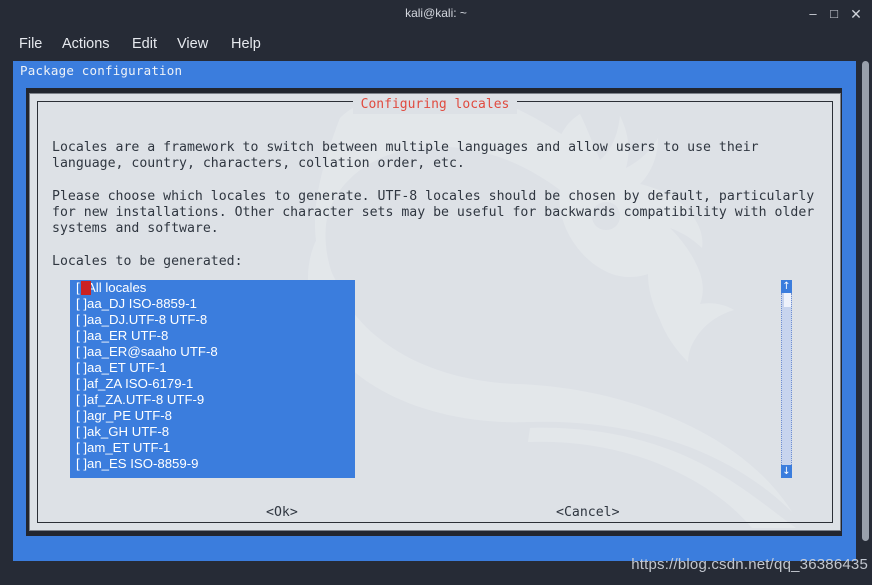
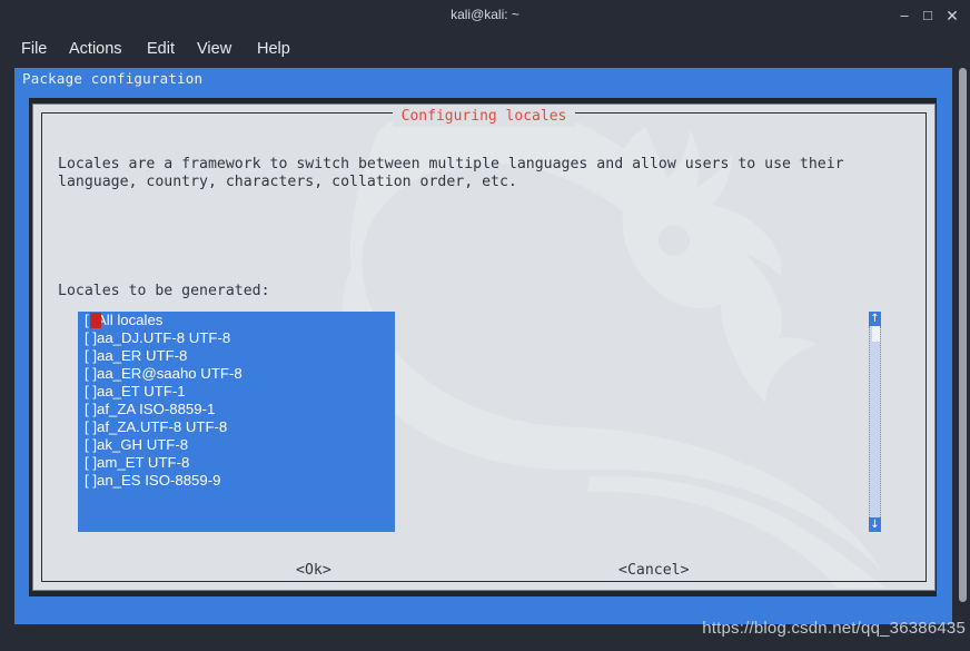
  kali@kali: ~
  –
  □
  ✕
  File
  Actions
  Edit
  View
  Help
  Package configuration
  Configuring locales
  Locales are a framework to switch between multiple languages and allow users to use their
  language, country, characters, collation order, etc.
- Please choose which locales to generate. UTF-8 locales should be chosen by default, particularly
- for new installations. Other character sets may be useful for backwards compatibility with older
- systems and software.
  Locales to be generated:
  [ All locales
- [ ]aa_DJ ISO-8859-1
  [ ]aa_DJ.UTF-8 UTF-8
  [ ]aa_ER UTF-8
  [ ]aa_ER@saaho UTF-8
  [ ]aa_ET UTF-1
- [ ]af_ZA ISO-6179-1
+ [ ]af_ZA ISO-8859-1
- [ ]af_ZA.UTF-8 UTF-9
+ [ ]af_ZA.UTF-8 UTF-8
- [ ]agr_PE UTF-8
  [ ]ak_GH UTF-8
- [ ]am_ET UTF-1
+ [ ]am_ET UTF-8
  [ ]an_ES ISO-8859-9
  ↑
  ↓
  <Ok>
  <Cancel>
  https://blog.csdn.net/qq_36386435
